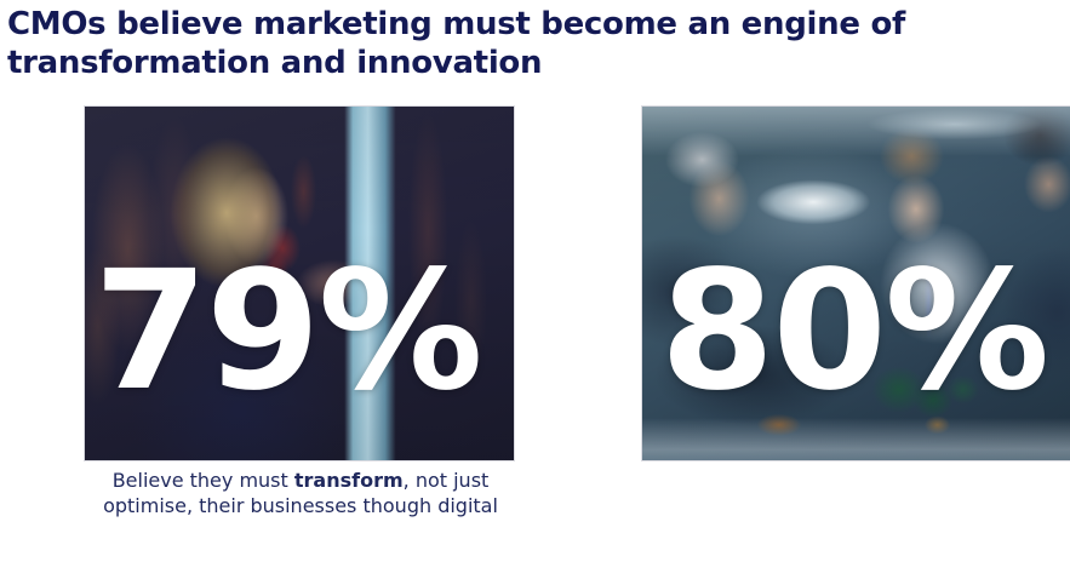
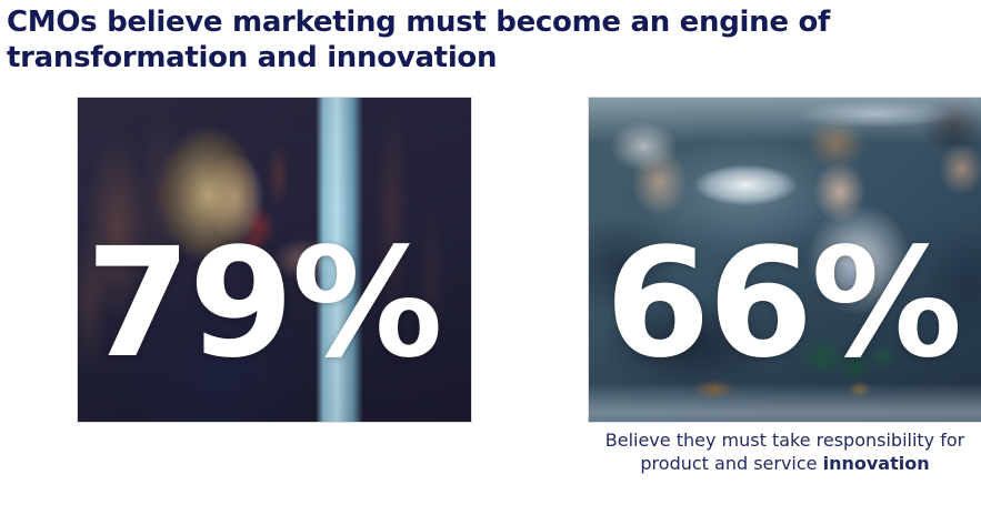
  CMOs believe marketing must become an engine of
  transformation and innovation
  79%
- Believe they must transform, not just optimise, their businesses though digital
- 80%
+ 66%
+ Believe they must take responsibility for product and service innovation
